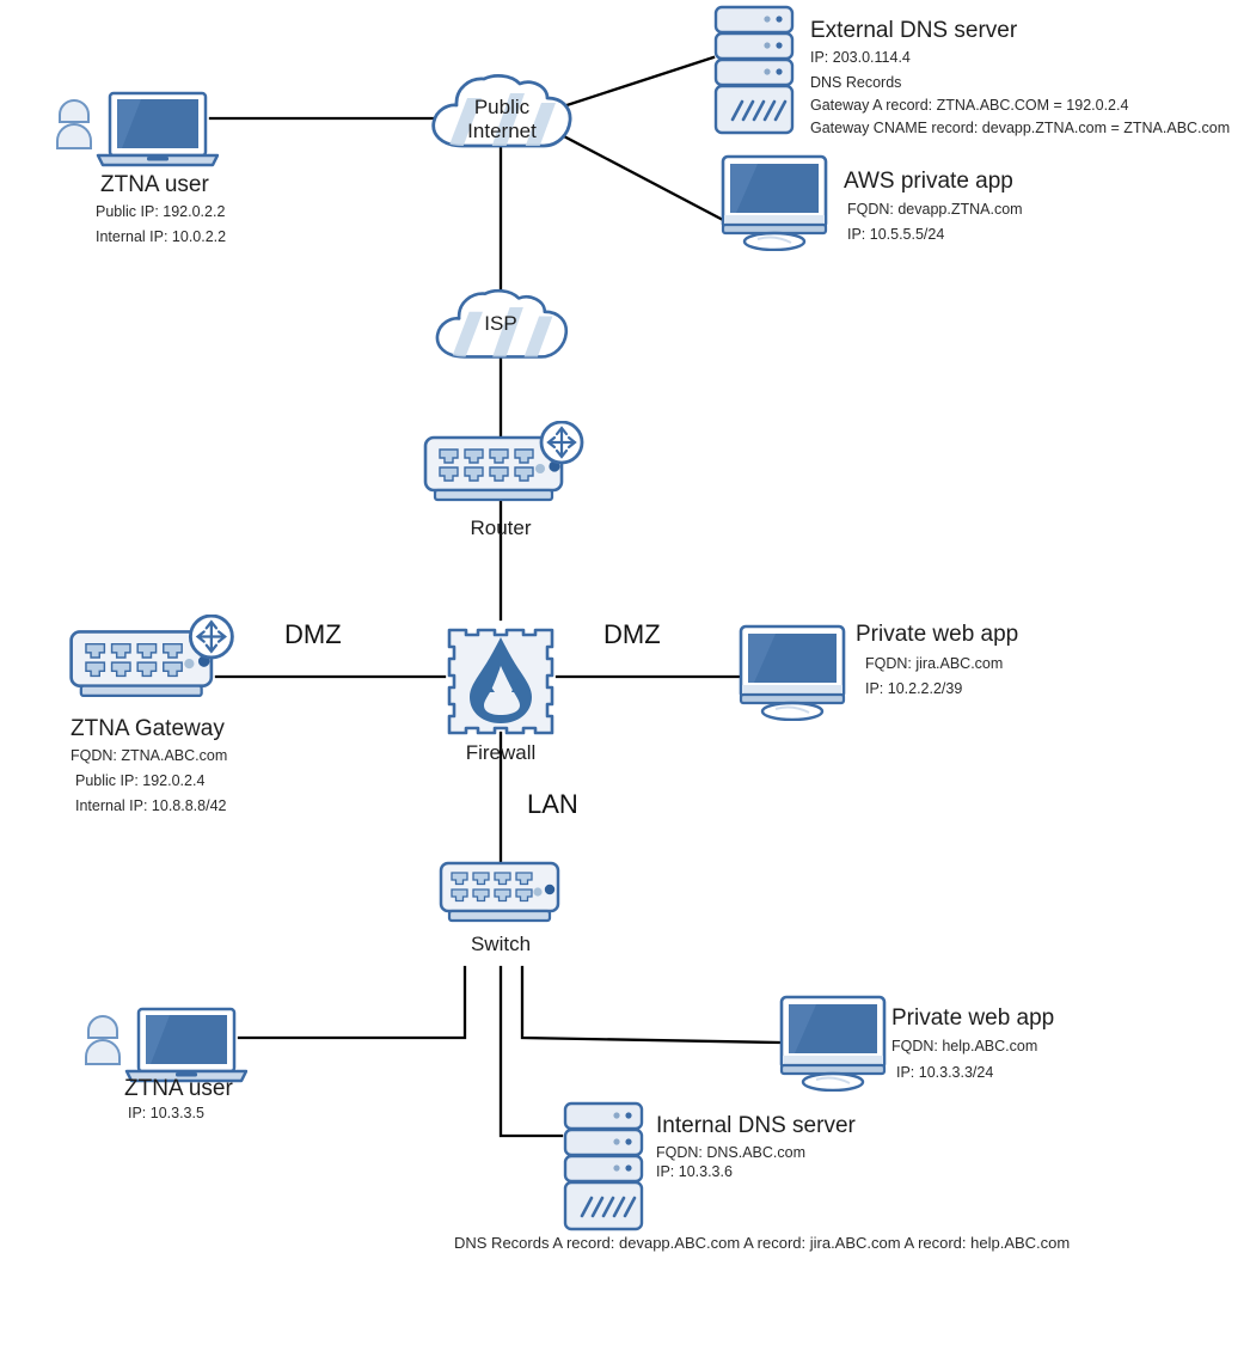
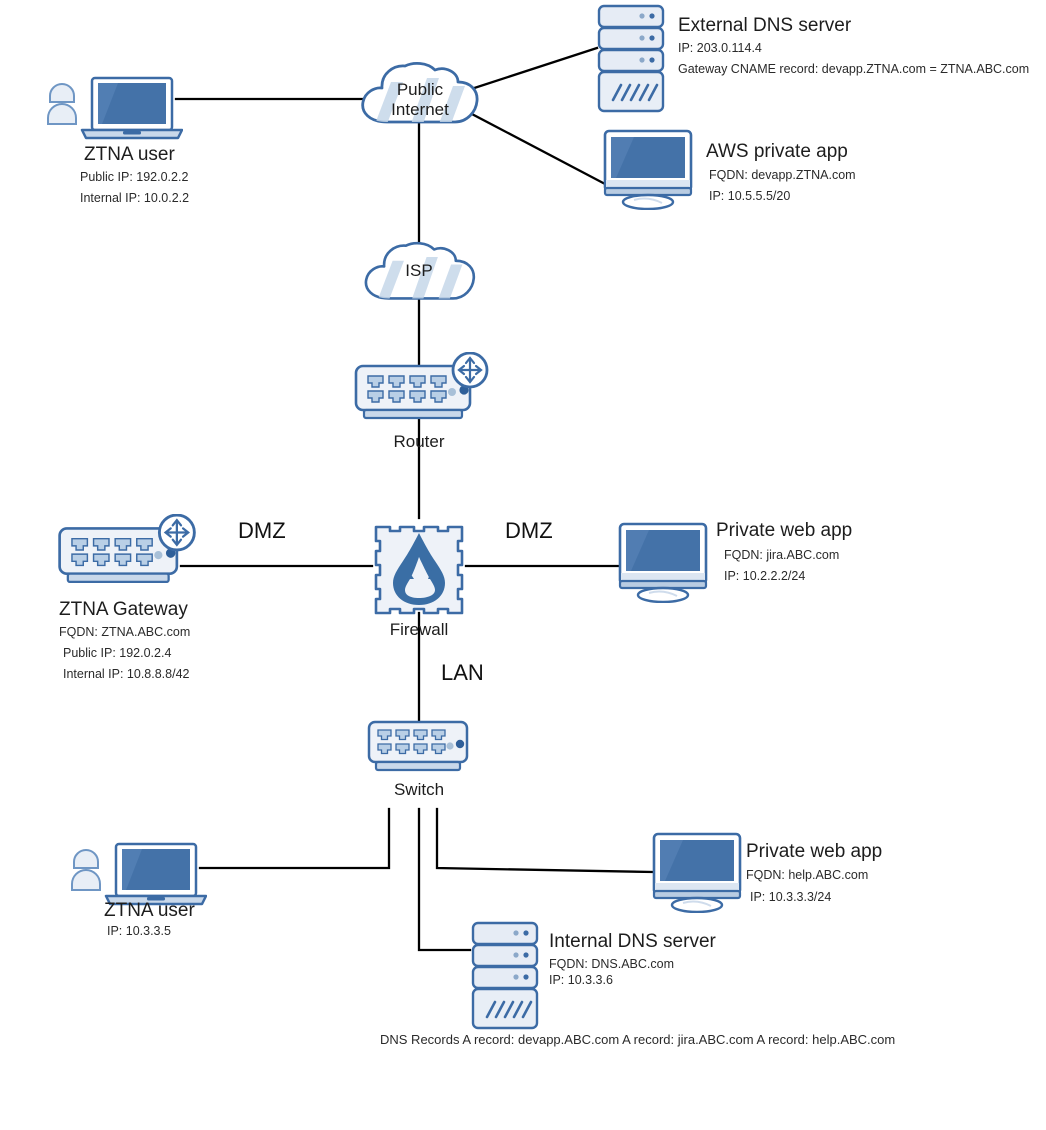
  ZTNA user
  Public IP: 192.0.2.2
  Internal IP: 10.0.2.2
  Public
  Internet
  External DNS server
  IP: 203.0.114.4
- DNS Records
- Gateway A record: ZTNA.ABC.COM = 192.0.2.4
  Gateway CNAME record: devapp.ZTNA.com = ZTNA.ABC.com
  AWS private app
  FQDN: devapp.ZTNA.com
- IP: 10.5.5.5/24
+ IP: 10.5.5.5/20
  ISP
  Router
  ZTNA Gateway
  FQDN: ZTNA.ABC.com
  Public IP: 192.0.2.4
  Internal IP: 10.8.8.8/42
  DMZ
  DMZ
  LAN
  Firewall
  Private web app
  FQDN: jira.ABC.com
- IP: 10.2.2.2/39
+ IP: 10.2.2.2/24
  Switch
  ZTNA user
  IP: 10.3.3.5
  Private web app
  FQDN: help.ABC.com
  IP: 10.3.3.3/24
  Internal DNS server
  FQDN: DNS.ABC.com
  IP: 10.3.3.6
  DNS Records A record: devapp.ABC.com A record: jira.ABC.com A record: help.ABC.com
